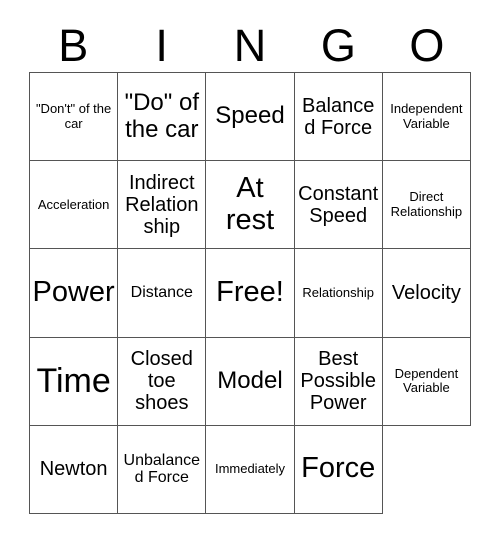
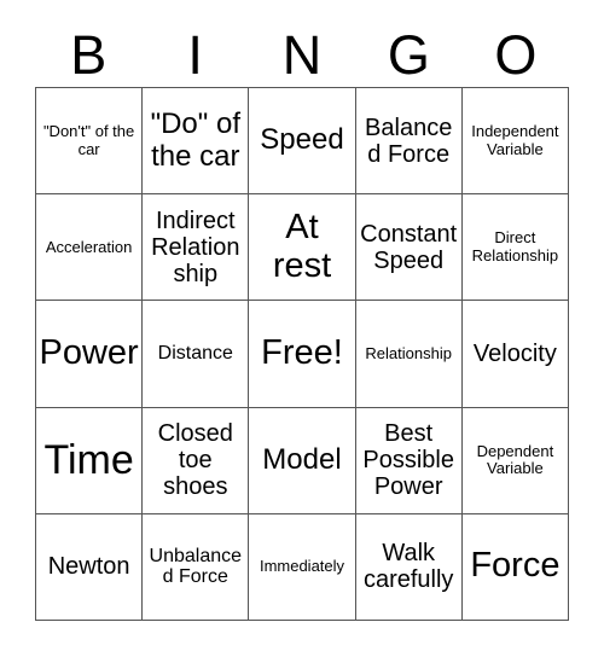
  B
  I
  N
  G
  O
  "Don't" of the car
  "Do" of the car
  Speed
  Balanced Force
  Independent Variable
  Acceleration
  Indirect Relationship
  At rest
  Constant Speed
  Direct Relationship
  Power
  Distance
  Free!
  Relationship
  Velocity
  Time
  Closed toe shoes
  Model
  Best Possible Power
  Dependent Variable
  Newton
  Unbalanced Force
  Immediately
+ Walk carefully
  Force
